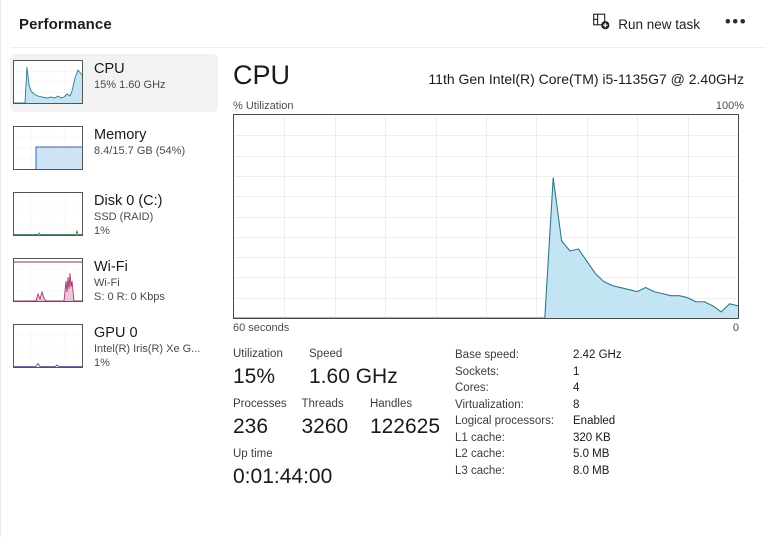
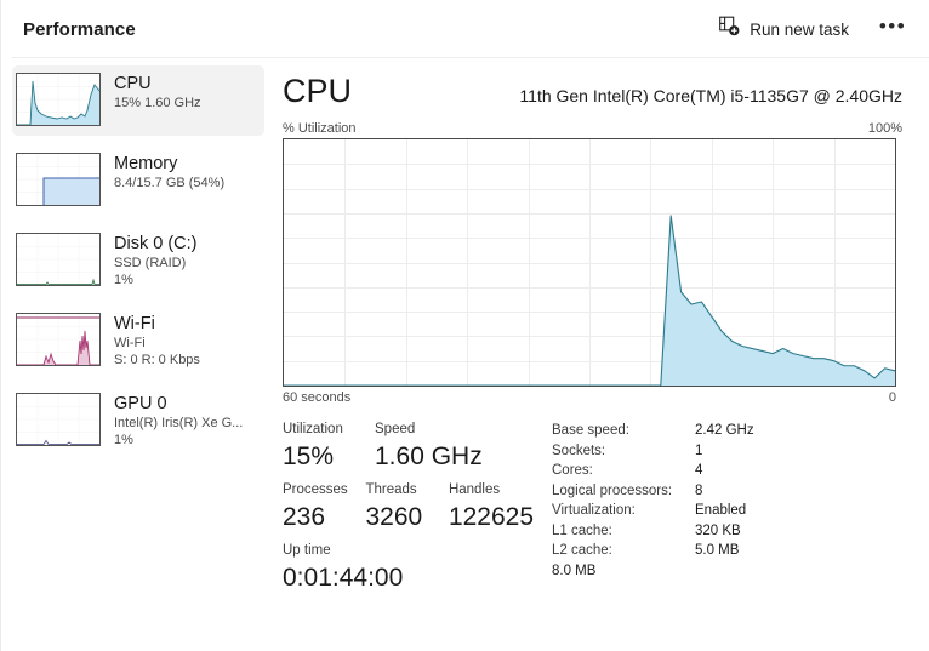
  Performance
  Run new task
  •••
  CPU
  15% 1.60 GHz
  Memory
  8.4/15.7 GB (54%)
  Disk 0 (C:)
  SSD (RAID)
  1%
  Wi-Fi
  Wi-Fi
  S: 0 R: 0 Kbps
  GPU 0
  Intel(R) Iris(R) Xe G...
  1%
  CPU
  11th Gen Intel(R) Core(TM) i5-1135G7 @ 2.40GHz
  % Utilization
  100%
  60 seconds
  0
  Utilization
  15%
  Speed
  1.60 GHz
  Processes
  236
  Threads
  3260
  Handles
  122625
  Up time
  0:01:44:00
  Base speed:
  2.42 GHz
  Sockets:
  1
  Cores:
  4
- Virtualization:
+ Logical processors:
  8
- Logical processors:
+ Virtualization:
  Enabled
  L1 cache:
  320 KB
  L2 cache:
  5.0 MB
- L3 cache:
  8.0 MB
